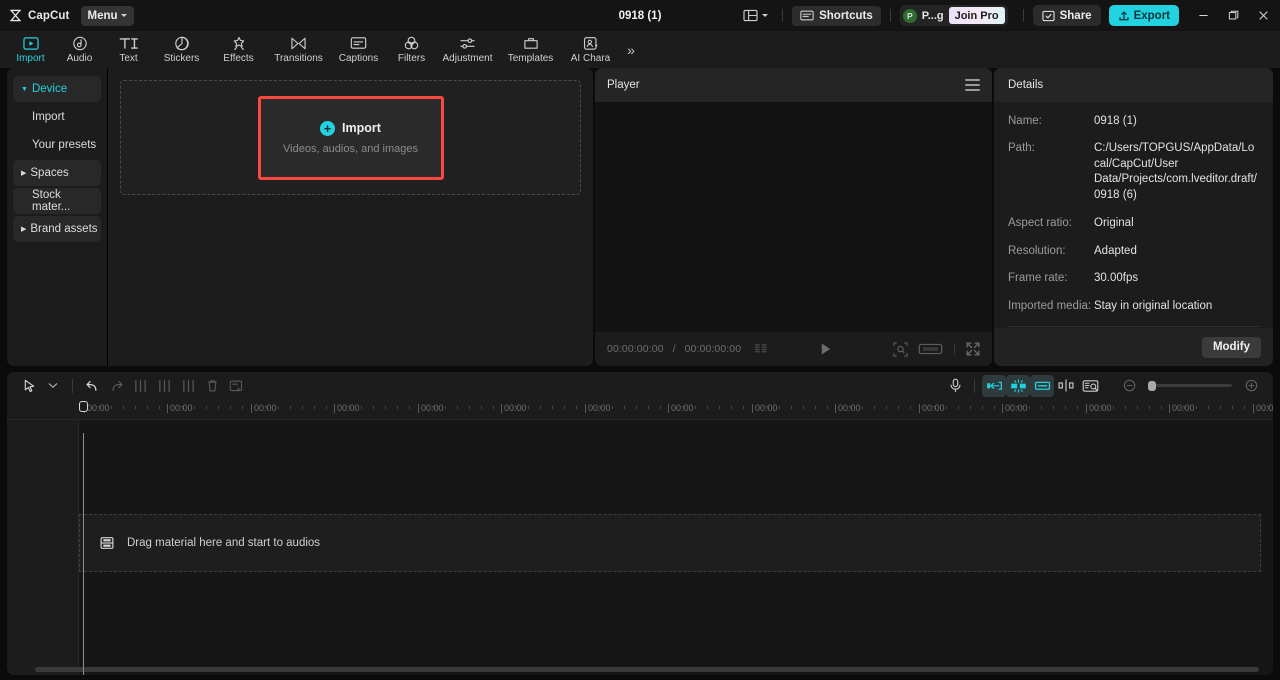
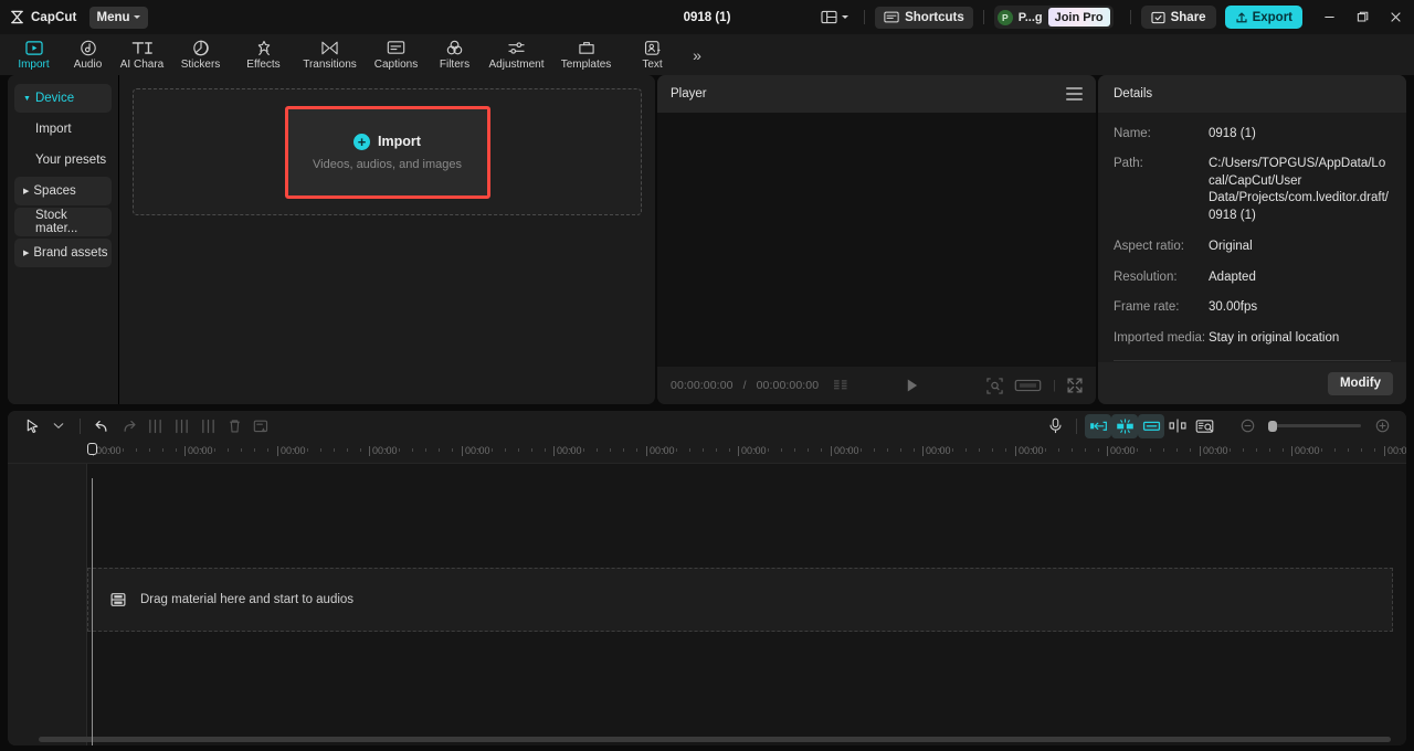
  CapCut
  Menu
  0918 (1)
  Shortcuts
  P
  P...g
  Join Pro
  Share
  Export
  Import
  Audio
- Text
+ AI Chara
  Stickers
  Effects
  Transitions
  Captions
  Filters
  Adjustment
  Templates
- AI Chara
+ Text
  »
  Device
  Import
  Your presets
  Spaces
  Stock mater...
  Brand assets
  +
  Import
  Videos, audios, and images
  Player
  00:00:00:00
  /
  00:00:00:00
  |
  Details
  Name:
  0918 (1)
  Path:
- C:/Users/TOPGUS/AppData/Local/CapCut/User Data/Projects/com.lveditor.draft/0918 (6)
+ C:/Users/TOPGUS/AppData/Local/CapCut/User Data/Projects/com.lveditor.draft/0918 (1)
  Aspect ratio:
  Original
  Resolution:
  Adapted
  Frame rate:
  30.00fps
  Imported media:
  Stay in original location
  Modify
  0000
  00:00
  0000
  00:00
  0000
  00:00
  0000
  00:00
  0000
  00:00
  0000
  00:00
  0000
  00:00
  Drag material here and start to audios
